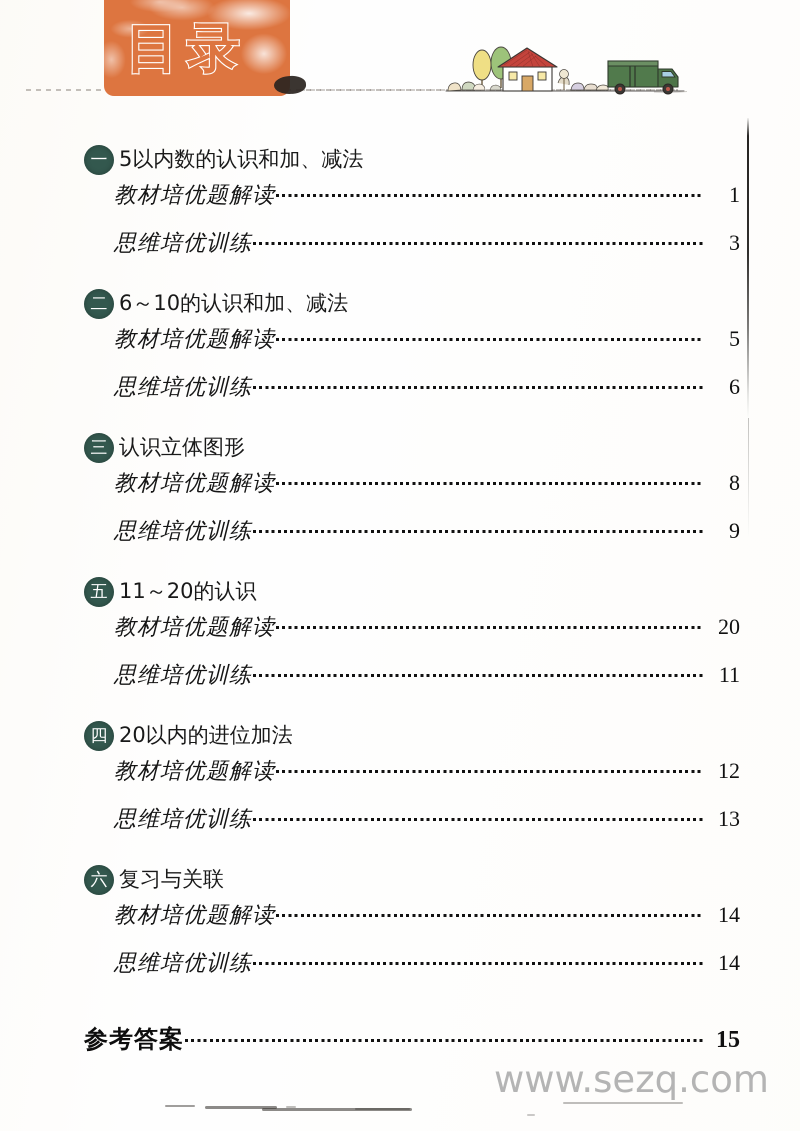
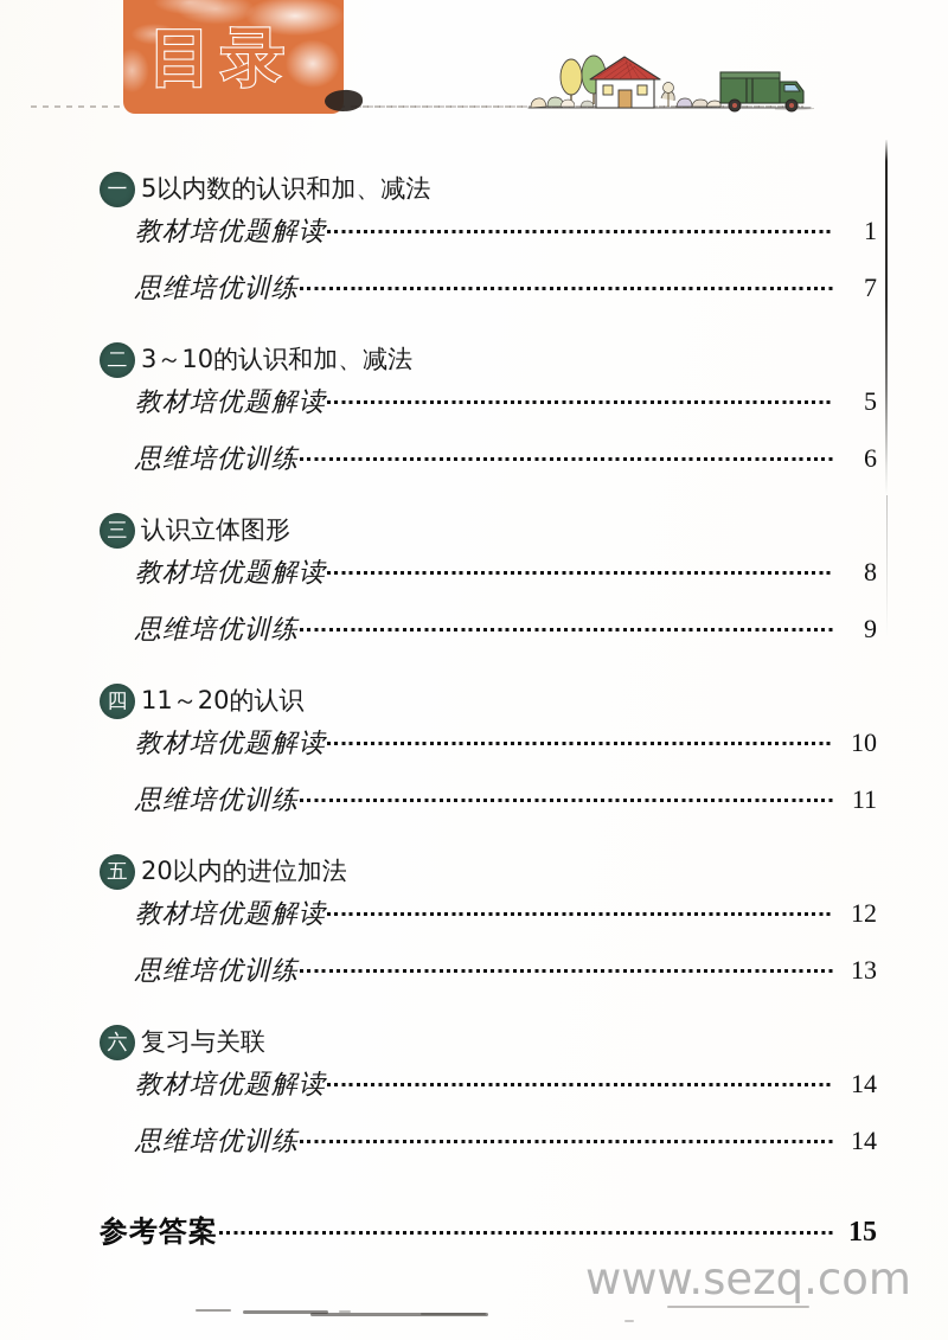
  目录
  一
  5以内数的认识和加、减法
  教材培优题解读
  1
  思维培优训练
- 3
+ 7
  二
- 6～10的认识和加、减法
+ 3～10的认识和加、减法
  教材培优题解读
  5
  思维培优训练
  6
  三
  认识立体图形
  教材培优题解读
  8
  思维培优训练
  9
- 五
+ 四
  11～20的认识
  教材培优题解读
- 20
+ 10
  思维培优训练
  11
- 四
+ 五
  20以内的进位加法
  教材培优题解读
  12
  思维培优训练
  13
  六
  复习与关联
  教材培优题解读
  14
  思维培优训练
  14
  参考答案
  15
  www.sezq.com
